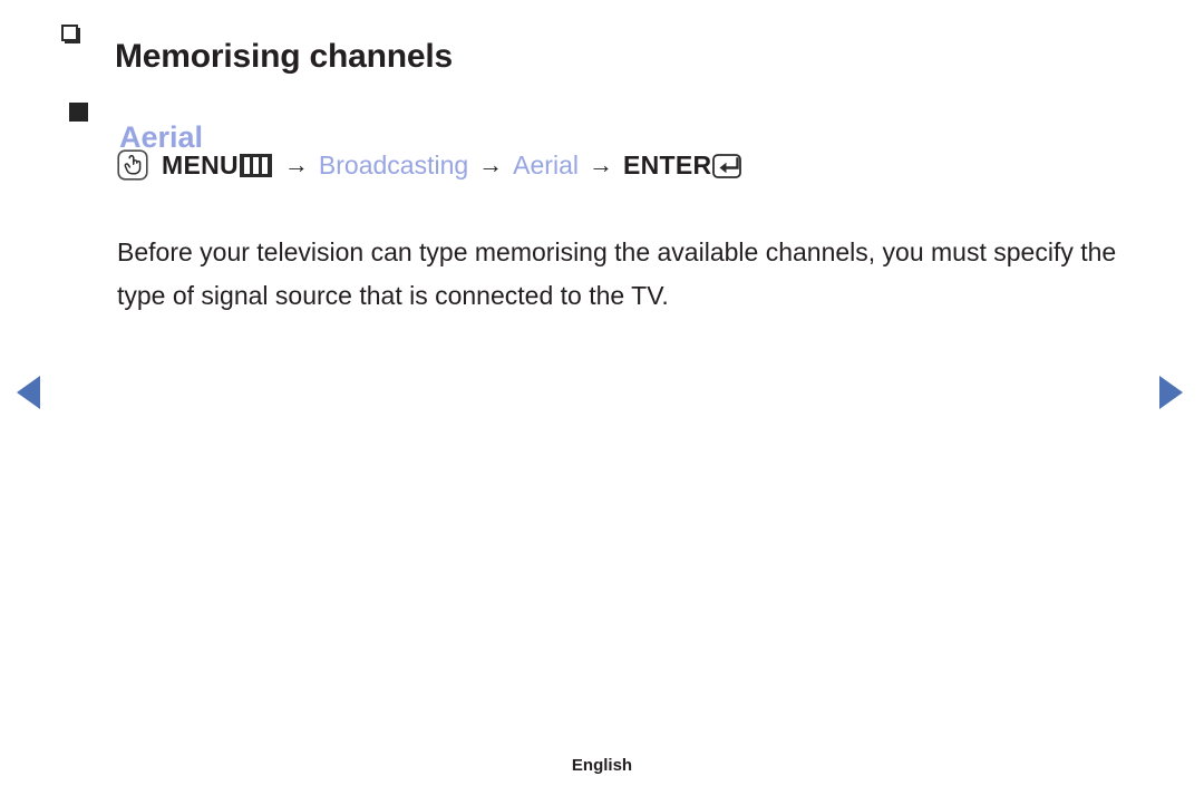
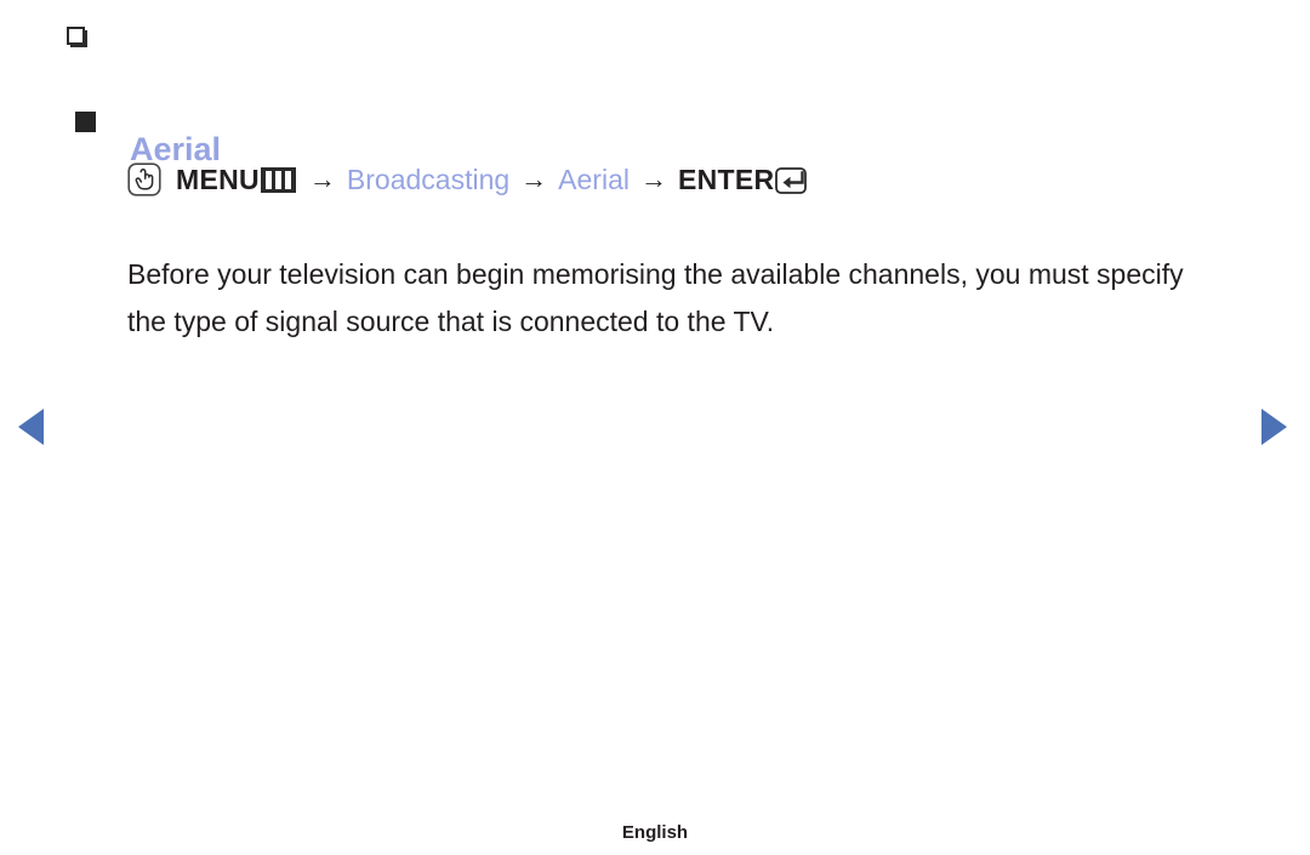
- Memorising channels
  Aerial
  MENU
  →
  Broadcasting
  →
  Aerial
  →
  ENTER
- Before your television can type memorising the available channels, you must specify the type of signal source that is connected to the TV.
+ Before your television can begin memorising the available channels, you must specify the type of signal source that is connected to the TV.
  English
